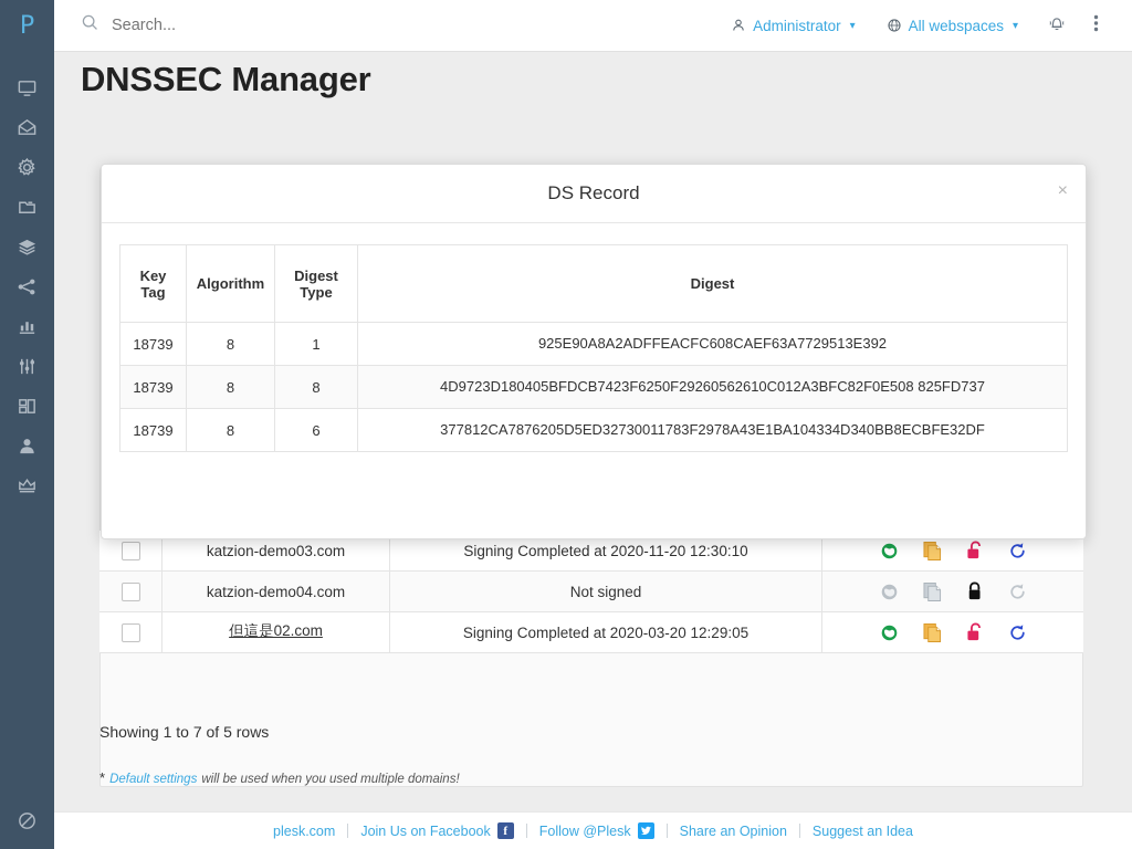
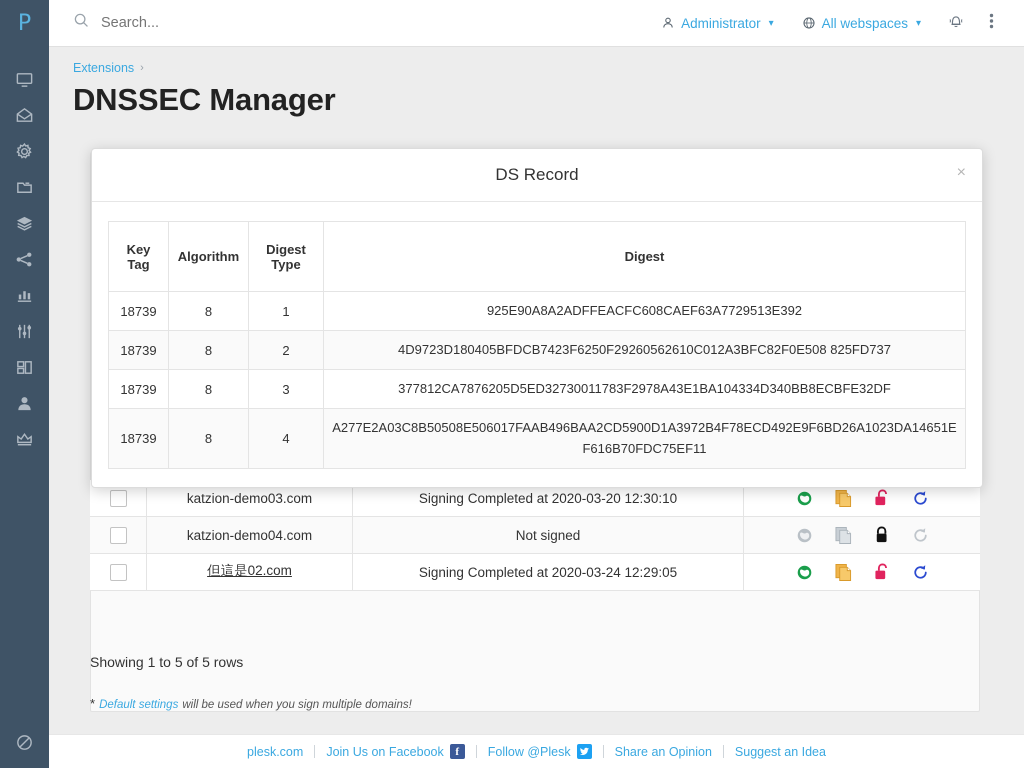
  P
  Search...
  Administrator
  ▾
  All webspaces
  ▾
+ Extensions
+ ›
  DNSSEC Manager
  katzion-demo03.com
- Signing Completed at 2020-11-20 12:30:10
+ Signing Completed at 2020-03-20 12:30:10
  katzion-demo04.com
  Not signed
  但這是02.com
- Signing Completed at 2020-03-20 12:29:05
+ Signing Completed at 2020-03-24 12:29:05
- Showing 1 to 7 of 5 rows
+ Showing 1 to 5 of 5 rows
  *
  Default settings
- will be used when you used multiple domains!
+ will be used when you sign multiple domains!
  DS Record
  ×
  Key Tag	Algorithm	Digest Type	Digest
  18739	8	1	925E90A8A2ADFFEACFC608CAEF63A7729513E392
- 18739	8	8	4D9723D180405BFDCB7423F6250F29260562610C012A3BFC82F0E508 825FD737
+ 18739	8	2	4D9723D180405BFDCB7423F6250F29260562610C012A3BFC82F0E508 825FD737
- 18739	8	6	377812CA7876205D5ED32730011783F2978A43E1BA104334D340BB8ECBFE32DF
+ 18739	8	3	377812CA7876205D5ED32730011783F2978A43E1BA104334D340BB8ECBFE32DF
+ 18739	8	4	A277E2A03C8B50508E506017FAAB496BAA2CD5900D1A3972B4F78ECD492E9F6BD26A1023DA14651EF616B70FDC75EF11
  plesk.com
  Join Us on Facebook
  f
  Follow @Plesk
  Share an Opinion
  Suggest an Idea
